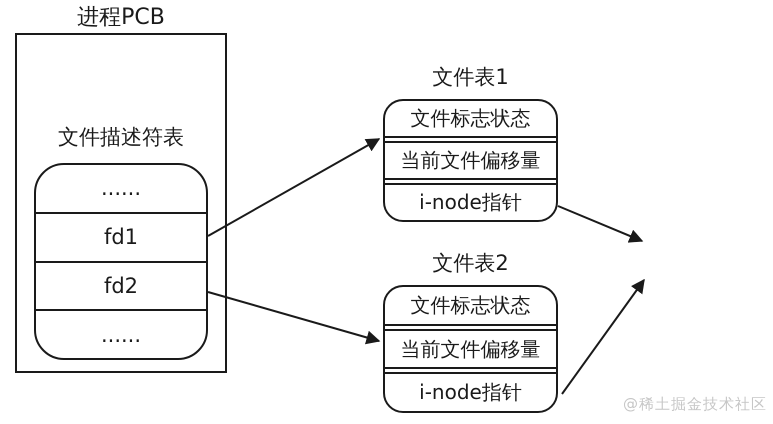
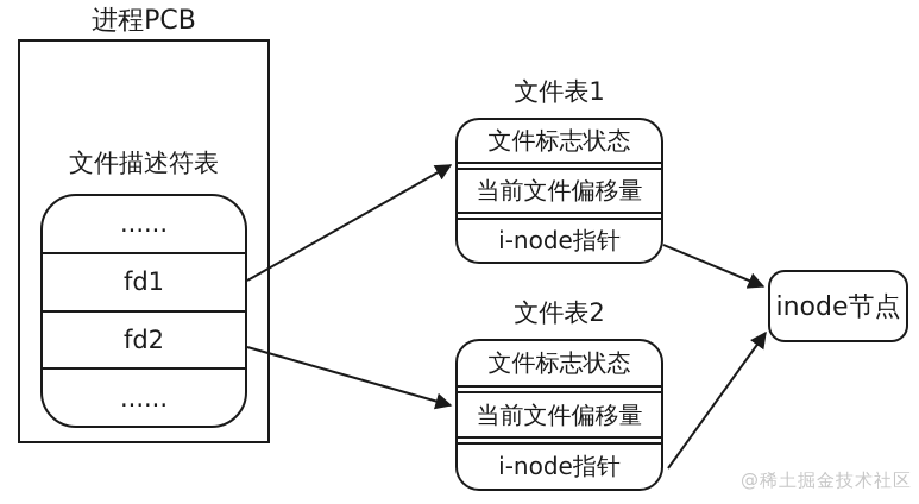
  进程PCB
  文件描述符表
  ......
  fd1
  fd2
  ......
  文件表1
  文件标志状态
  当前文件偏移量
  i-node指针
  文件表2
  文件标志状态
  当前文件偏移量
  i-node指针
+ inode节点
  @稀土掘金技术社区
